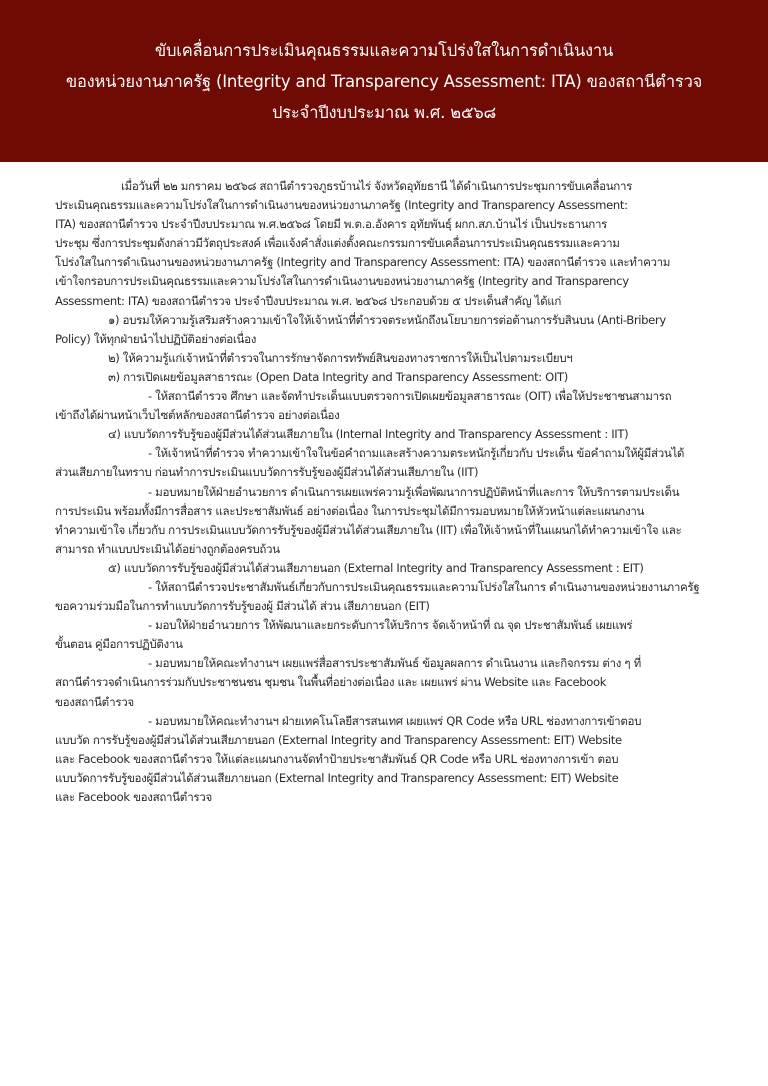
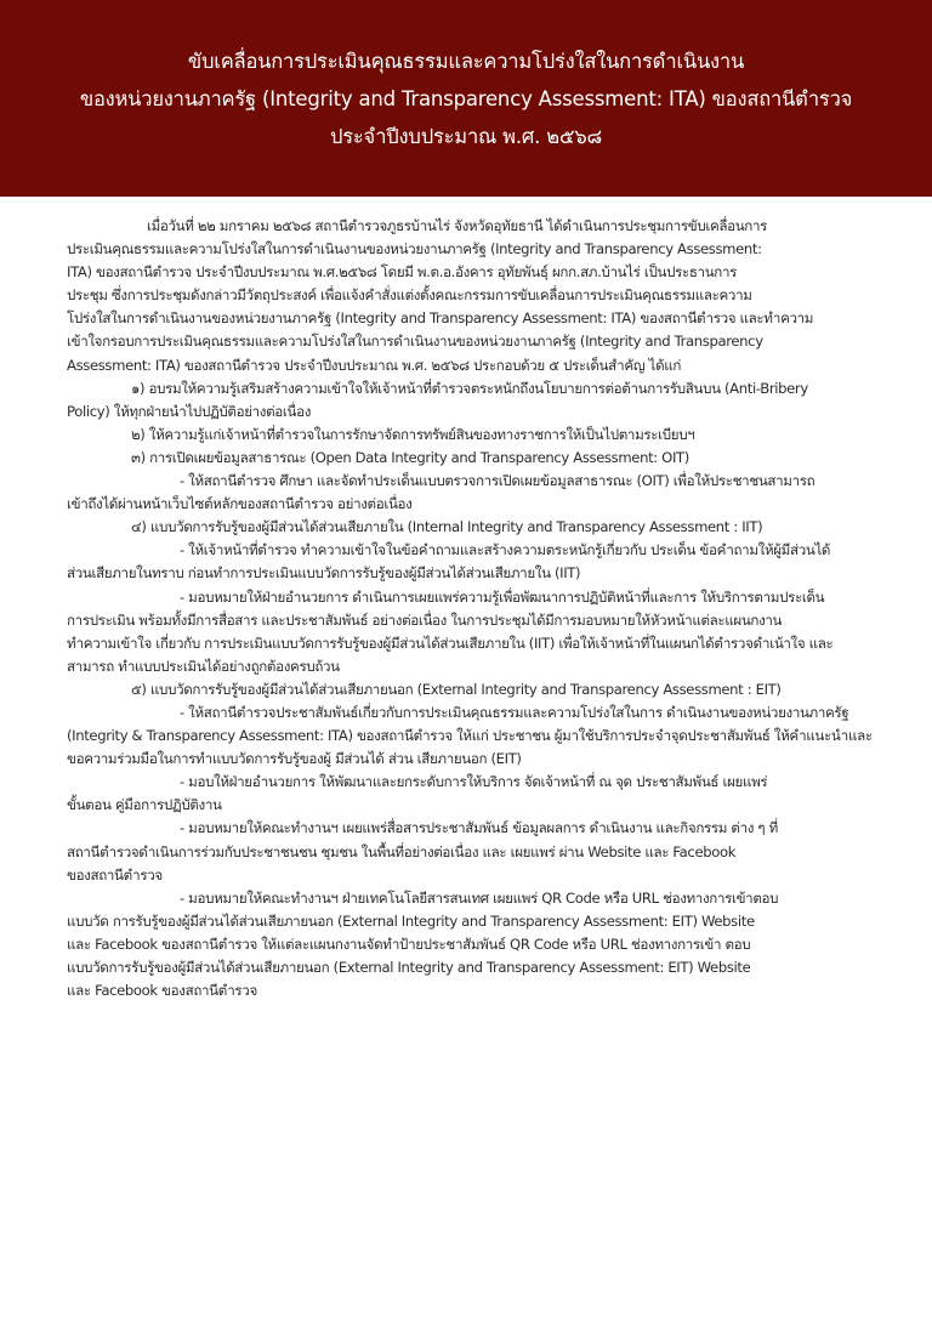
  ขับเคลื่อนการประเมินคุณธรรมและความโปร่งใสในการดำเนินงาน
  ของหน่วยงานภาครัฐ (Integrity and Transparency Assessment: ITA) ของสถานีตำรวจ
  ประจำปีงบประมาณ พ.ศ. ๒๕๖๘
  เมื่อวันที่ ๒๒ มกราคม ๒๕๖๘ สถานีตำรวจภูธรบ้านไร่ จังหวัดอุทัยธานี ได้ดำเนินการประชุมการขับเคลื่อนการ
  ประเมินคุณธรรมและความโปร่งใสในการดำเนินงานของหน่วยงานภาครัฐ (Integrity and Transparency Assessment:
  ITA) ของสถานีตำรวจ ประจำปีงบประมาณ พ.ศ.๒๕๖๘ โดยมี พ.ต.อ.อังคาร อุทัยพันธุ์ ผกก.สภ.บ้านไร่ เป็นประธานการ
  ประชุม ซึ่งการประชุมดังกล่าวมีวัตถุประสงค์ เพื่อแจ้งคำสั่งแต่งตั้งคณะกรรมการขับเคลื่อนการประเมินคุณธรรมและความ
  โปร่งใสในการดำเนินงานของหน่วยงานภาครัฐ (Integrity and Transparency Assessment: ITA) ของสถานีตำรวจ และทำความ
  เข้าใจกรอบการประเมินคุณธรรมและความโปร่งใสในการดำเนินงานของหน่วยงานภาครัฐ (Integrity and Transparency
  Assessment: ITA) ของสถานีตำรวจ ประจำปีงบประมาณ พ.ศ. ๒๕๖๘ ประกอบด้วย ๕ ประเด็นสำคัญ ได้แก่
  ๑) อบรมให้ความรู้เสริมสร้างความเข้าใจให้เจ้าหน้าที่ตำรวจตระหนักถึงนโยบายการต่อต้านการรับสินบน (Anti-Bribery
  Policy) ให้ทุกฝ่ายนำไปปฏิบัติอย่างต่อเนื่อง
  ๒) ให้ความรู้แก่เจ้าหน้าที่ตำรวจในการรักษาจัดการทรัพย์สินของทางราชการให้เป็นไปตามระเบียบฯ
  ๓) การเปิดเผยข้อมูลสาธารณะ (Open Data Integrity and Transparency Assessment: OIT)
  - ให้สถานีตำรวจ ศึกษา และจัดทำประเด็นแบบตรวจการเปิดเผยข้อมูลสาธารณะ (OIT) เพื่อให้ประชาชนสามารถ
  เข้าถึงได้ผ่านหน้าเว็บไซต์หลักของสถานีตำรวจ อย่างต่อเนื่อง
  ๔) แบบวัดการรับรู้ของผู้มีส่วนได้ส่วนเสียภายใน (Internal Integrity and Transparency Assessment : IIT)
  - ให้เจ้าหน้าที่ตำรวจ ทำความเข้าใจในข้อคำถามและสร้างความตระหนักรู้เกี่ยวกับ ประเด็น ข้อคำถามให้ผู้มีส่วนได้
  ส่วนเสียภายในทราบ ก่อนทำการประเมินแบบวัดการรับรู้ของผู้มีส่วนได้ส่วนเสียภายใน (IIT)
  - มอบหมายให้ฝ่ายอำนวยการ ดำเนินการเผยแพร่ความรู้เพื่อพัฒนาการปฏิบัติหน้าที่และการ ให้บริการตามประเด็น
  การประเมิน พร้อมทั้งมีการสื่อสาร และประชาสัมพันธ์ อย่างต่อเนื่อง ในการประชุมได้มีการมอบหมายให้หัวหน้าแต่ละแผนกงาน
- ทำความเข้าใจ เกี่ยวกับ การประเมินแบบวัดการรับรู้ของผู้มีส่วนได้ส่วนเสียภายใน (IIT) เพื่อให้เจ้าหน้าที่ในแผนกได้ทำความเข้าใจ และ
+ ทำความเข้าใจ เกี่ยวกับ การประเมินแบบวัดการรับรู้ของผู้มีส่วนได้ส่วนเสียภายใน (IIT) เพื่อให้เจ้าหน้าที่ในแผนกได้ตำรวจดำเน้าใจ และ
  สามารถ ทำแบบประเมินได้อย่างถูกต้องครบถ้วน
  ๕) แบบวัดการรับรู้ของผู้มีส่วนได้ส่วนเสียภายนอก (External Integrity and Transparency Assessment : EIT)
  - ให้สถานีตำรวจประชาสัมพันธ์เกี่ยวกับการประเมินคุณธรรมและความโปร่งใสในการ ดำเนินงานของหน่วยงานภาครัฐ
+ (Integrity & Transparency Assessment: ITA) ของสถานีตำรวจ ให้แก่ ประชาชน ผู้มาใช้บริการประจำจุดประชาสัมพันธ์ ให้คำแนะนำและ
  ขอความร่วมมือในการทำแบบวัดการรับรู้ของผู้ มีส่วนได้ ส่วน เสียภายนอก (EIT)
  - มอบให้ฝ่ายอำนวยการ ให้พัฒนาและยกระดับการให้บริการ จัดเจ้าหน้าที่ ณ จุด ประชาสัมพันธ์ เผยแพร่
  ขั้นตอน คู่มือการปฏิบัติงาน
  - มอบหมายให้คณะทำงานฯ เผยแพร่สื่อสารประชาสัมพันธ์ ข้อมูลผลการ ดำเนินงาน และกิจกรรม ต่าง ๆ ที่
  สถานีตำรวจดำเนินการร่วมกับประชาชนชน ชุมชน ในพื้นที่อย่างต่อเนื่อง และ เผยแพร่ ผ่าน Website และ Facebook
  ของสถานีตำรวจ
  - มอบหมายให้คณะทำงานฯ ฝ่ายเทคโนโลยีสารสนเทศ เผยแพร่ QR Code หรือ URL ช่องทางการเข้าตอบ
  แบบวัด การรับรู้ของผู้มีส่วนได้ส่วนเสียภายนอก (External Integrity and Transparency Assessment: EIT) Website
  และ Facebook ของสถานีตำรวจ ให้แต่ละแผนกงานจัดทำป้ายประชาสัมพันธ์ QR Code หรือ URL ช่องทางการเข้า ตอบ
  แบบวัดการรับรู้ของผู้มีส่วนได้ส่วนเสียภายนอก (External Integrity and Transparency Assessment: EIT) Website
  และ Facebook ของสถานีตำรวจ
